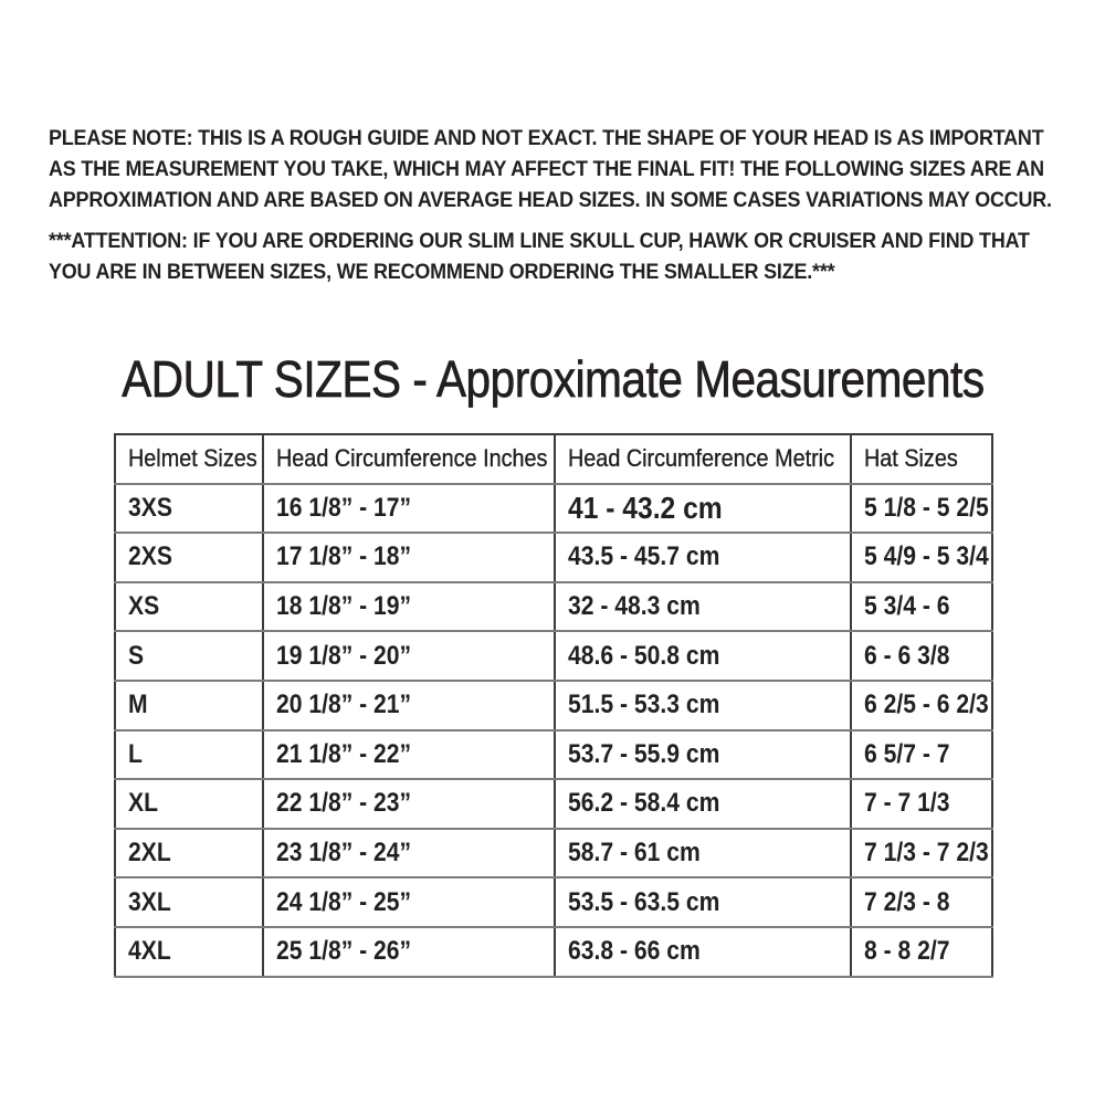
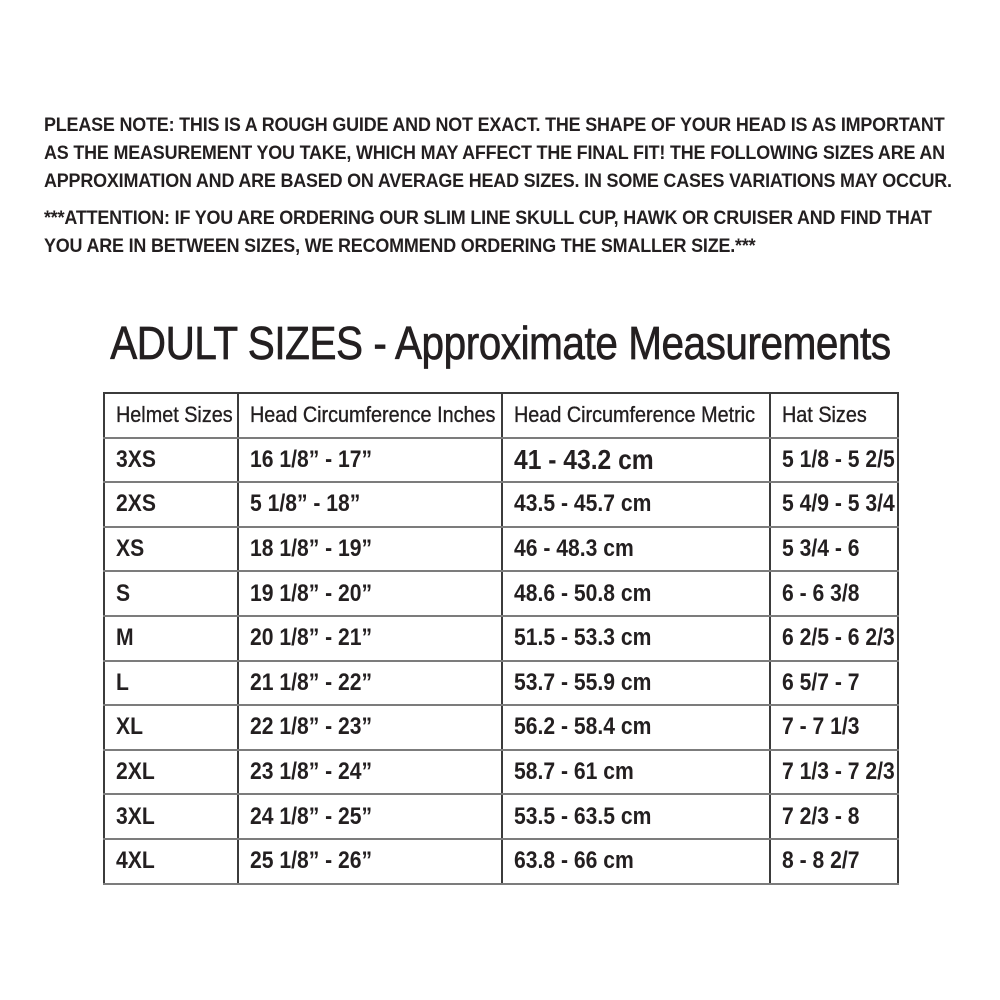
  PLEASE NOTE: THIS IS A ROUGH GUIDE AND NOT EXACT. THE SHAPE OF YOUR HEAD IS AS IMPORTANT
  AS THE MEASUREMENT YOU TAKE, WHICH MAY AFFECT THE FINAL FIT! THE FOLLOWING SIZES ARE AN
  APPROXIMATION AND ARE BASED ON AVERAGE HEAD SIZES. IN SOME CASES VARIATIONS MAY OCCUR.
  ***ATTENTION: IF YOU ARE ORDERING OUR SLIM LINE SKULL CUP, HAWK OR CRUISER AND FIND THAT
  YOU ARE IN BETWEEN SIZES, WE RECOMMEND ORDERING THE SMALLER SIZE.***
  ADULT SIZES - Approximate Measurements
  Helmet Sizes	Head Circumference Inches	Head Circumference Metric	Hat Sizes
  3XS	16 1/8” - 17”	41 - 43.2 cm	5 1/8 - 5 2/5
- 2XS	17 1/8” - 18”	43.5 - 45.7 cm	5 4/9 - 5 3/4
+ 2XS	5 1/8” - 18”	43.5 - 45.7 cm	5 4/9 - 5 3/4
- XS	18 1/8” - 19”	32 - 48.3 cm	5 3/4 - 6
+ XS	18 1/8” - 19”	46 - 48.3 cm	5 3/4 - 6
  S	19 1/8” - 20”	48.6 - 50.8 cm	6 - 6 3/8
  M	20 1/8” - 21”	51.5 - 53.3 cm	6 2/5 - 6 2/3
  L	21 1/8” - 22”	53.7 - 55.9 cm	6 5/7 - 7
  XL	22 1/8” - 23”	56.2 - 58.4 cm	7 - 7 1/3
  2XL	23 1/8” - 24”	58.7 - 61 cm	7 1/3 - 7 2/3
  3XL	24 1/8” - 25”	53.5 - 63.5 cm	7 2/3 - 8
  4XL	25 1/8” - 26”	63.8 - 66 cm	8 - 8 2/7
